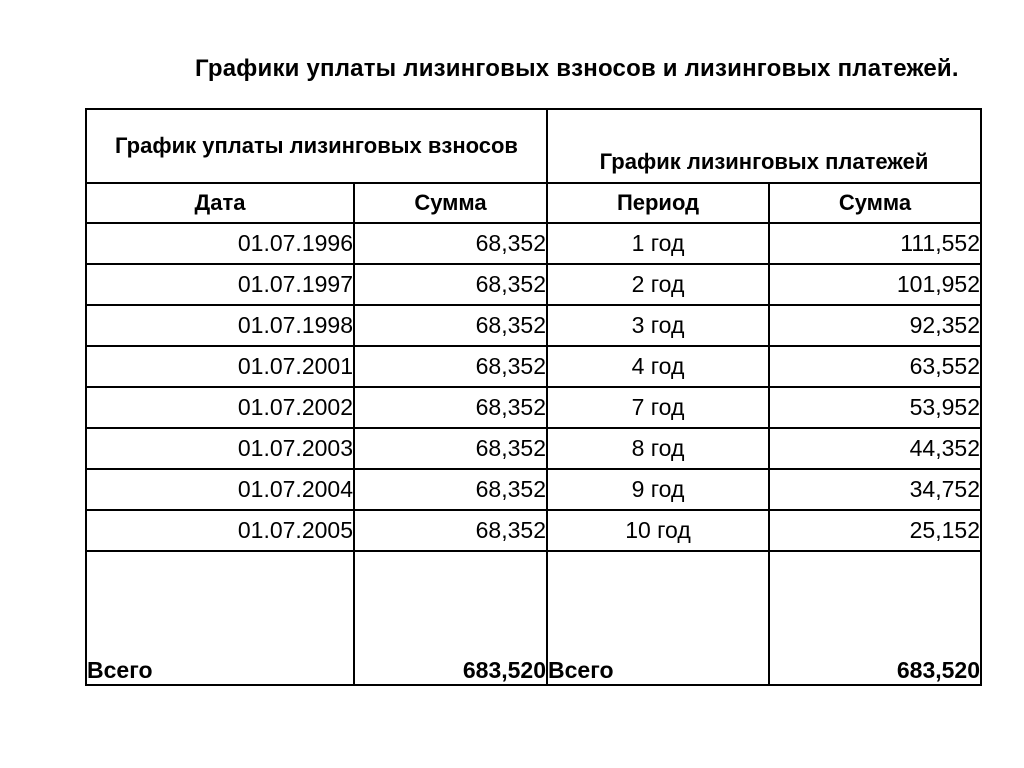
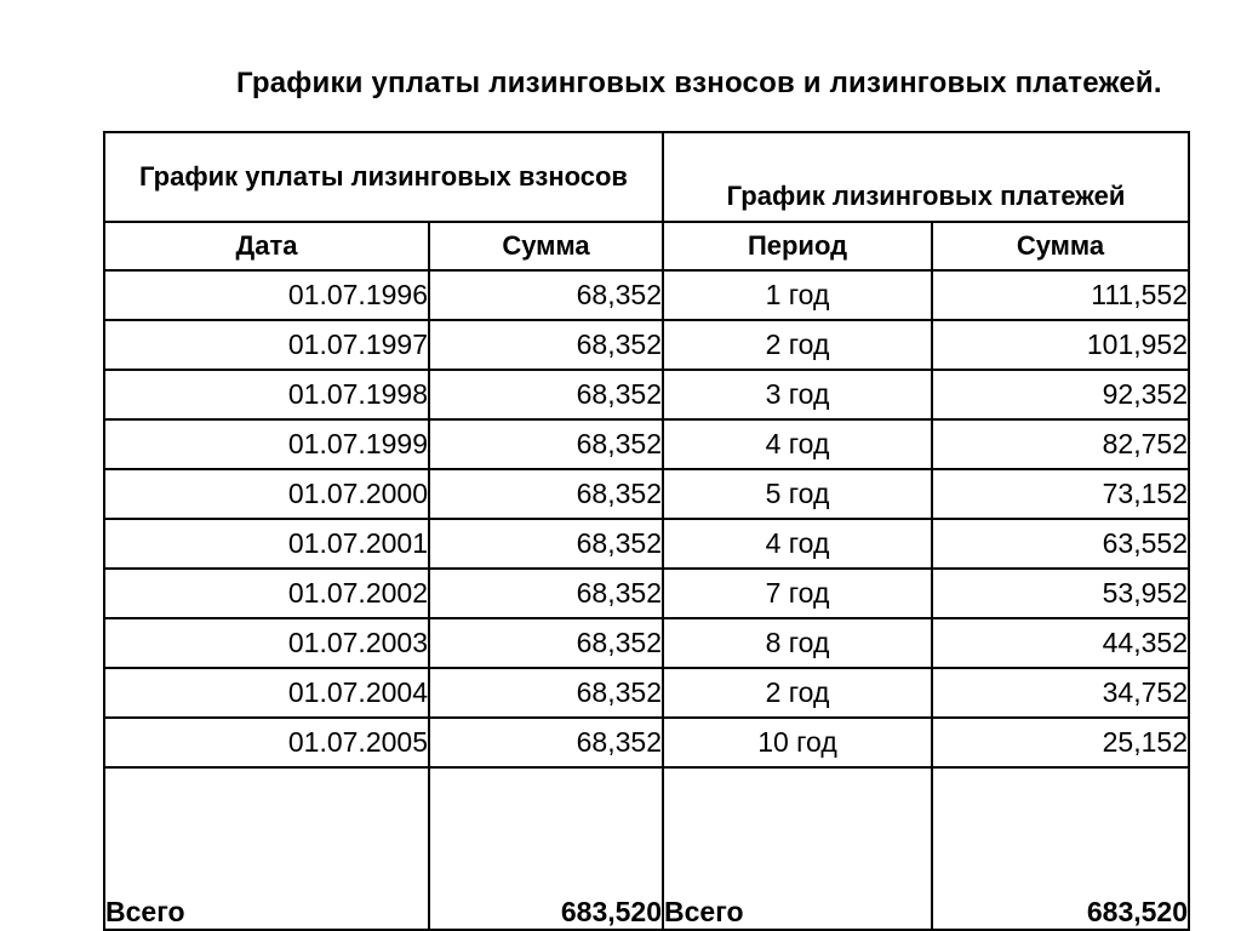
  Графики уплаты лизинговых взносов и лизинговых платежей.
  График уплаты лизинговых взносов	График лизинговых платежей
  Дата	Сумма	Период	Сумма
  01.07.1996	68,352	1 год	111,552
  01.07.1997	68,352	2 год	101,952
  01.07.1998	68,352	3 год	92,352
+ 01.07.1999	68,352	4 год	82,752
+ 01.07.2000	68,352	5 год	73,152
  01.07.2001	68,352	4 год	63,552
  01.07.2002	68,352	7 год	53,952
  01.07.2003	68,352	8 год	44,352
- 01.07.2004	68,352	9 год	34,752
+ 01.07.2004	68,352	2 год	34,752
  01.07.2005	68,352	10 год	25,152
  Всего	683,520	Всего	683,520
